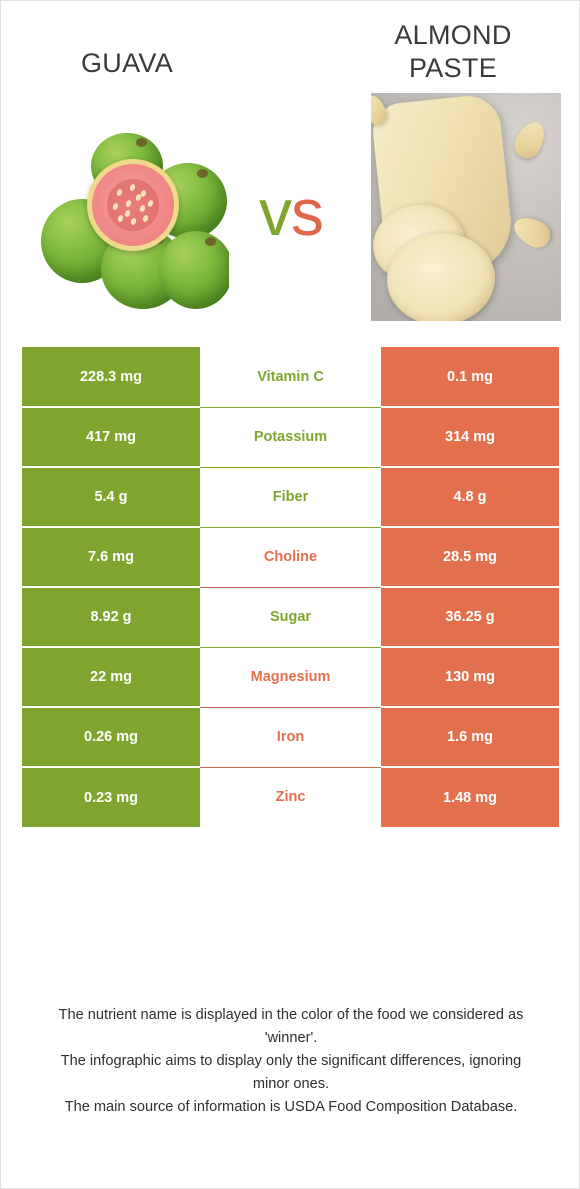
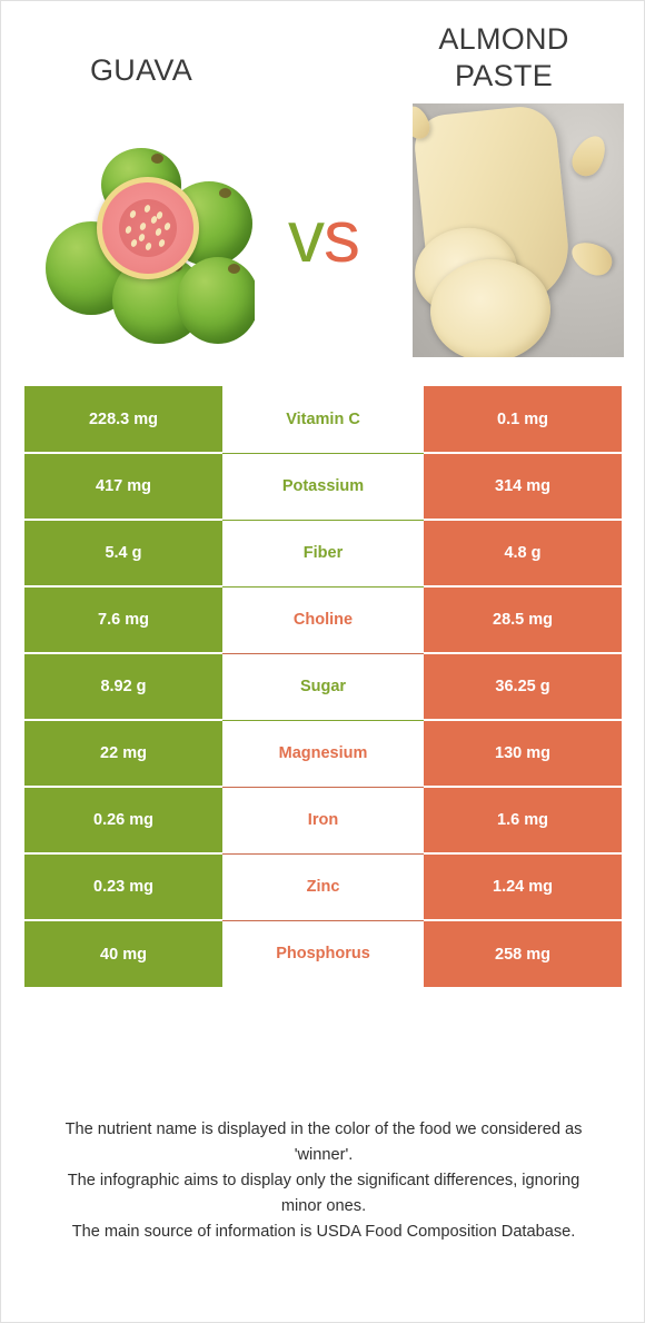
  GUAVA
  ALMOND
  PASTE
  vs
  228.3 mg	Vitamin C	0.1 mg
  417 mg	Potassium	314 mg
  5.4 g	Fiber	4.8 g
  7.6 mg	Choline	28.5 mg
  8.92 g	Sugar	36.25 g
  22 mg	Magnesium	130 mg
  0.26 mg	Iron	1.6 mg
- 0.23 mg	Zinc	1.48 mg
+ 0.23 mg	Zinc	1.24 mg
+ 40 mg	Phosphorus	258 mg
  The nutrient name is displayed in the color of the food we considered as 'winner'.
  The infographic aims to display only the significant differences, ignoring minor ones.
  The main source of information is USDA Food Composition Database.
